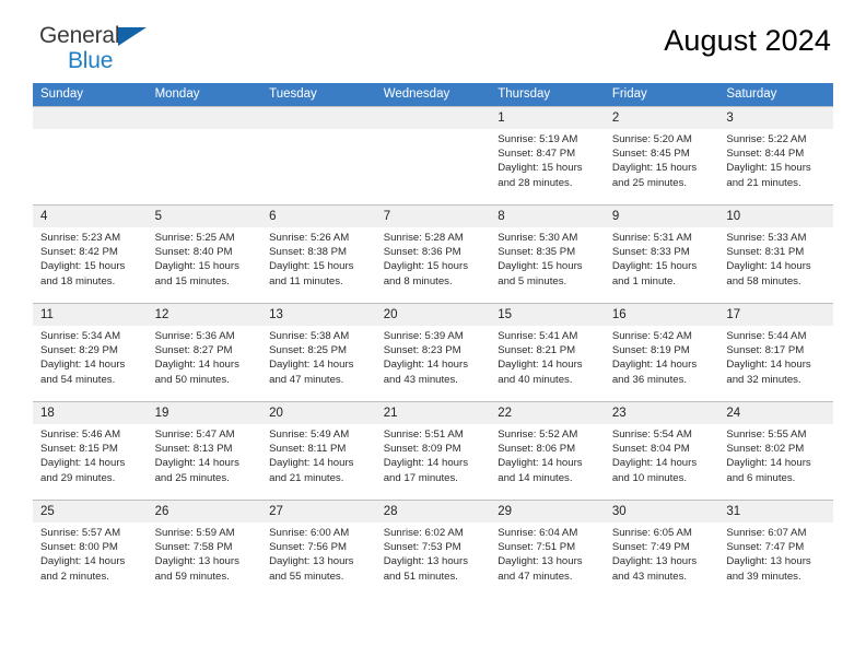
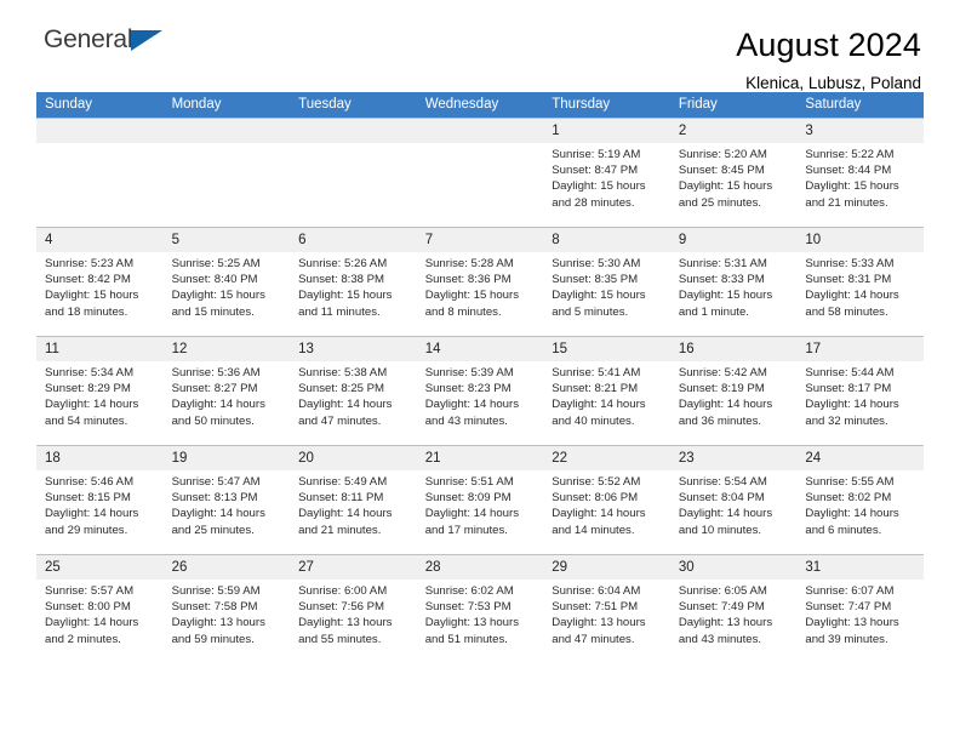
  General
- Blue
  August 2024
+ Klenica, Lubusz, Poland
  Sunday	Monday	Tuesday	Wednesday	Thursday	Friday	Saturday
  				1Sunrise: 5:19 AMSunset: 8:47 PMDaylight: 15 hoursand 28 minutes.	2Sunrise: 5:20 AMSunset: 8:45 PMDaylight: 15 hoursand 25 minutes.	3Sunrise: 5:22 AMSunset: 8:44 PMDaylight: 15 hoursand 21 minutes.
  4Sunrise: 5:23 AMSunset: 8:42 PMDaylight: 15 hoursand 18 minutes.	5Sunrise: 5:25 AMSunset: 8:40 PMDaylight: 15 hoursand 15 minutes.	6Sunrise: 5:26 AMSunset: 8:38 PMDaylight: 15 hoursand 11 minutes.	7Sunrise: 5:28 AMSunset: 8:36 PMDaylight: 15 hoursand 8 minutes.	8Sunrise: 5:30 AMSunset: 8:35 PMDaylight: 15 hoursand 5 minutes.	9Sunrise: 5:31 AMSunset: 8:33 PMDaylight: 15 hoursand 1 minute.	10Sunrise: 5:33 AMSunset: 8:31 PMDaylight: 14 hoursand 58 minutes.
- 11Sunrise: 5:34 AMSunset: 8:29 PMDaylight: 14 hoursand 54 minutes.	12Sunrise: 5:36 AMSunset: 8:27 PMDaylight: 14 hoursand 50 minutes.	13Sunrise: 5:38 AMSunset: 8:25 PMDaylight: 14 hoursand 47 minutes.	20Sunrise: 5:39 AMSunset: 8:23 PMDaylight: 14 hoursand 43 minutes.	15Sunrise: 5:41 AMSunset: 8:21 PMDaylight: 14 hoursand 40 minutes.	16Sunrise: 5:42 AMSunset: 8:19 PMDaylight: 14 hoursand 36 minutes.	17Sunrise: 5:44 AMSunset: 8:17 PMDaylight: 14 hoursand 32 minutes.
+ 11Sunrise: 5:34 AMSunset: 8:29 PMDaylight: 14 hoursand 54 minutes.	12Sunrise: 5:36 AMSunset: 8:27 PMDaylight: 14 hoursand 50 minutes.	13Sunrise: 5:38 AMSunset: 8:25 PMDaylight: 14 hoursand 47 minutes.	14Sunrise: 5:39 AMSunset: 8:23 PMDaylight: 14 hoursand 43 minutes.	15Sunrise: 5:41 AMSunset: 8:21 PMDaylight: 14 hoursand 40 minutes.	16Sunrise: 5:42 AMSunset: 8:19 PMDaylight: 14 hoursand 36 minutes.	17Sunrise: 5:44 AMSunset: 8:17 PMDaylight: 14 hoursand 32 minutes.
  18Sunrise: 5:46 AMSunset: 8:15 PMDaylight: 14 hoursand 29 minutes.	19Sunrise: 5:47 AMSunset: 8:13 PMDaylight: 14 hoursand 25 minutes.	20Sunrise: 5:49 AMSunset: 8:11 PMDaylight: 14 hoursand 21 minutes.	21Sunrise: 5:51 AMSunset: 8:09 PMDaylight: 14 hoursand 17 minutes.	22Sunrise: 5:52 AMSunset: 8:06 PMDaylight: 14 hoursand 14 minutes.	23Sunrise: 5:54 AMSunset: 8:04 PMDaylight: 14 hoursand 10 minutes.	24Sunrise: 5:55 AMSunset: 8:02 PMDaylight: 14 hoursand 6 minutes.
  25Sunrise: 5:57 AMSunset: 8:00 PMDaylight: 14 hoursand 2 minutes.	26Sunrise: 5:59 AMSunset: 7:58 PMDaylight: 13 hoursand 59 minutes.	27Sunrise: 6:00 AMSunset: 7:56 PMDaylight: 13 hoursand 55 minutes.	28Sunrise: 6:02 AMSunset: 7:53 PMDaylight: 13 hoursand 51 minutes.	29Sunrise: 6:04 AMSunset: 7:51 PMDaylight: 13 hoursand 47 minutes.	30Sunrise: 6:05 AMSunset: 7:49 PMDaylight: 13 hoursand 43 minutes.	31Sunrise: 6:07 AMSunset: 7:47 PMDaylight: 13 hoursand 39 minutes.
